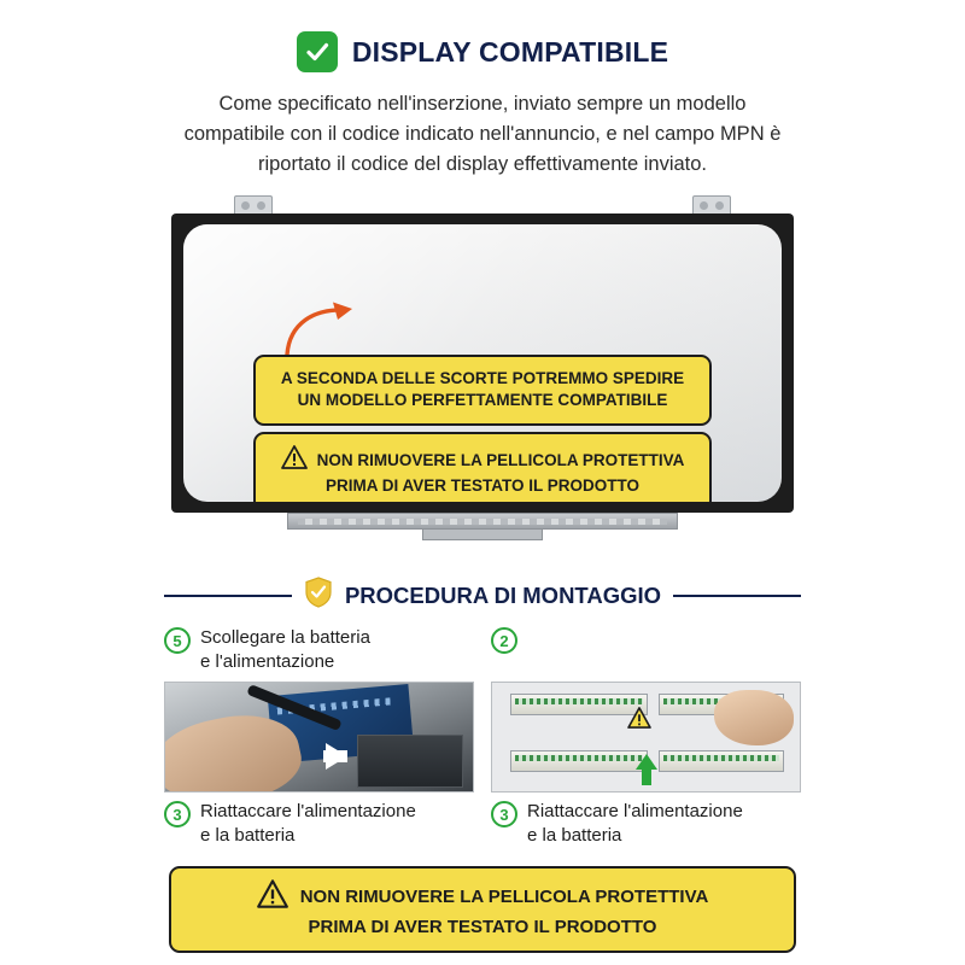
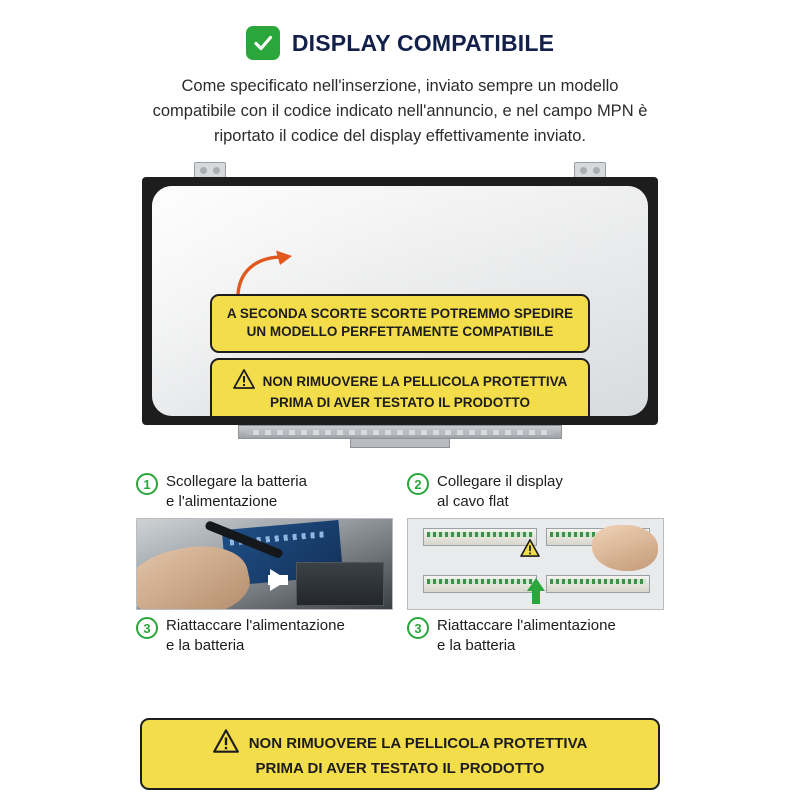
  DISPLAY COMPATIBILE
  Come specificato nell'inserzione, inviato sempre un modello compatibile con il codice indicato nell'annuncio, e nel campo MPN è riportato il codice del display effettivamente inviato.
- A SECONDA DELLE SCORTE POTREMMO SPEDIRE
+ A SECONDA SCORTE SCORTE POTREMMO SPEDIRE
  UN MODELLO PERFETTAMENTE COMPATIBILE
  NON RIMUOVERE LA PELLICOLA PROTETTIVA
  PRIMA DI AVER TESTATO IL PRODOTTO
- PROCEDURA DI MONTAGGIO
- 5
+ 1
  Scollegare la batteria
  e l'alimentazione
  3
  Riattaccare l'alimentazione
  e la batteria
  2
+ Collegare il display
+ al cavo flat
  3
  Riattaccare l'alimentazione
  e la batteria
  NON RIMUOVERE LA PELLICOLA PROTETTIVA
  PRIMA DI AVER TESTATO IL PRODOTTO
